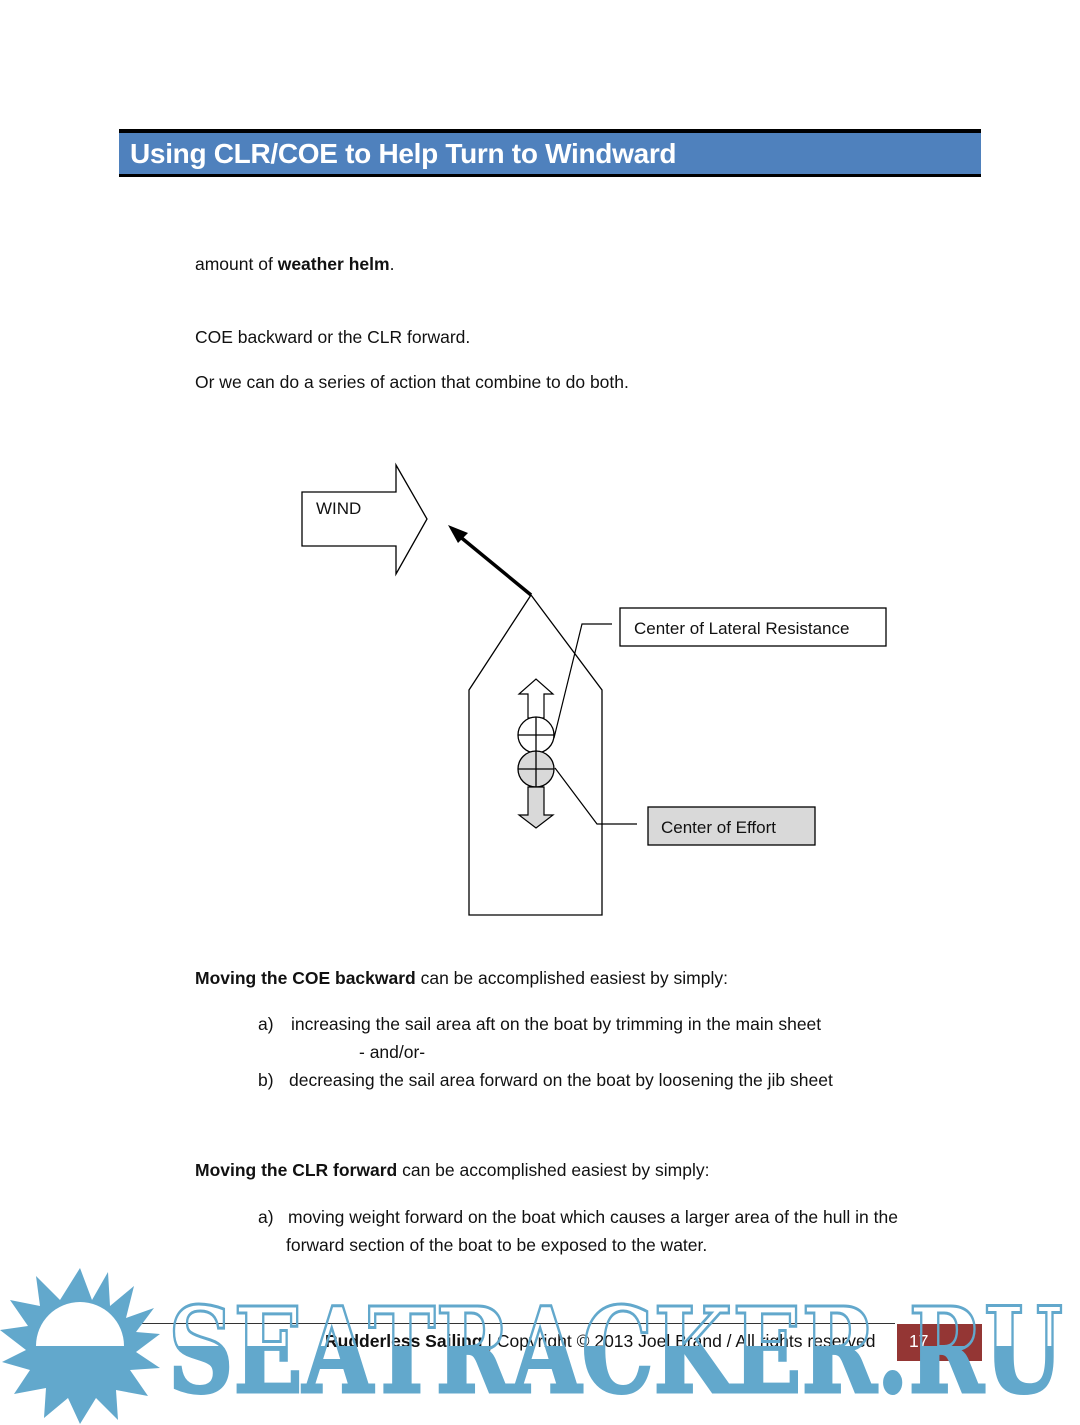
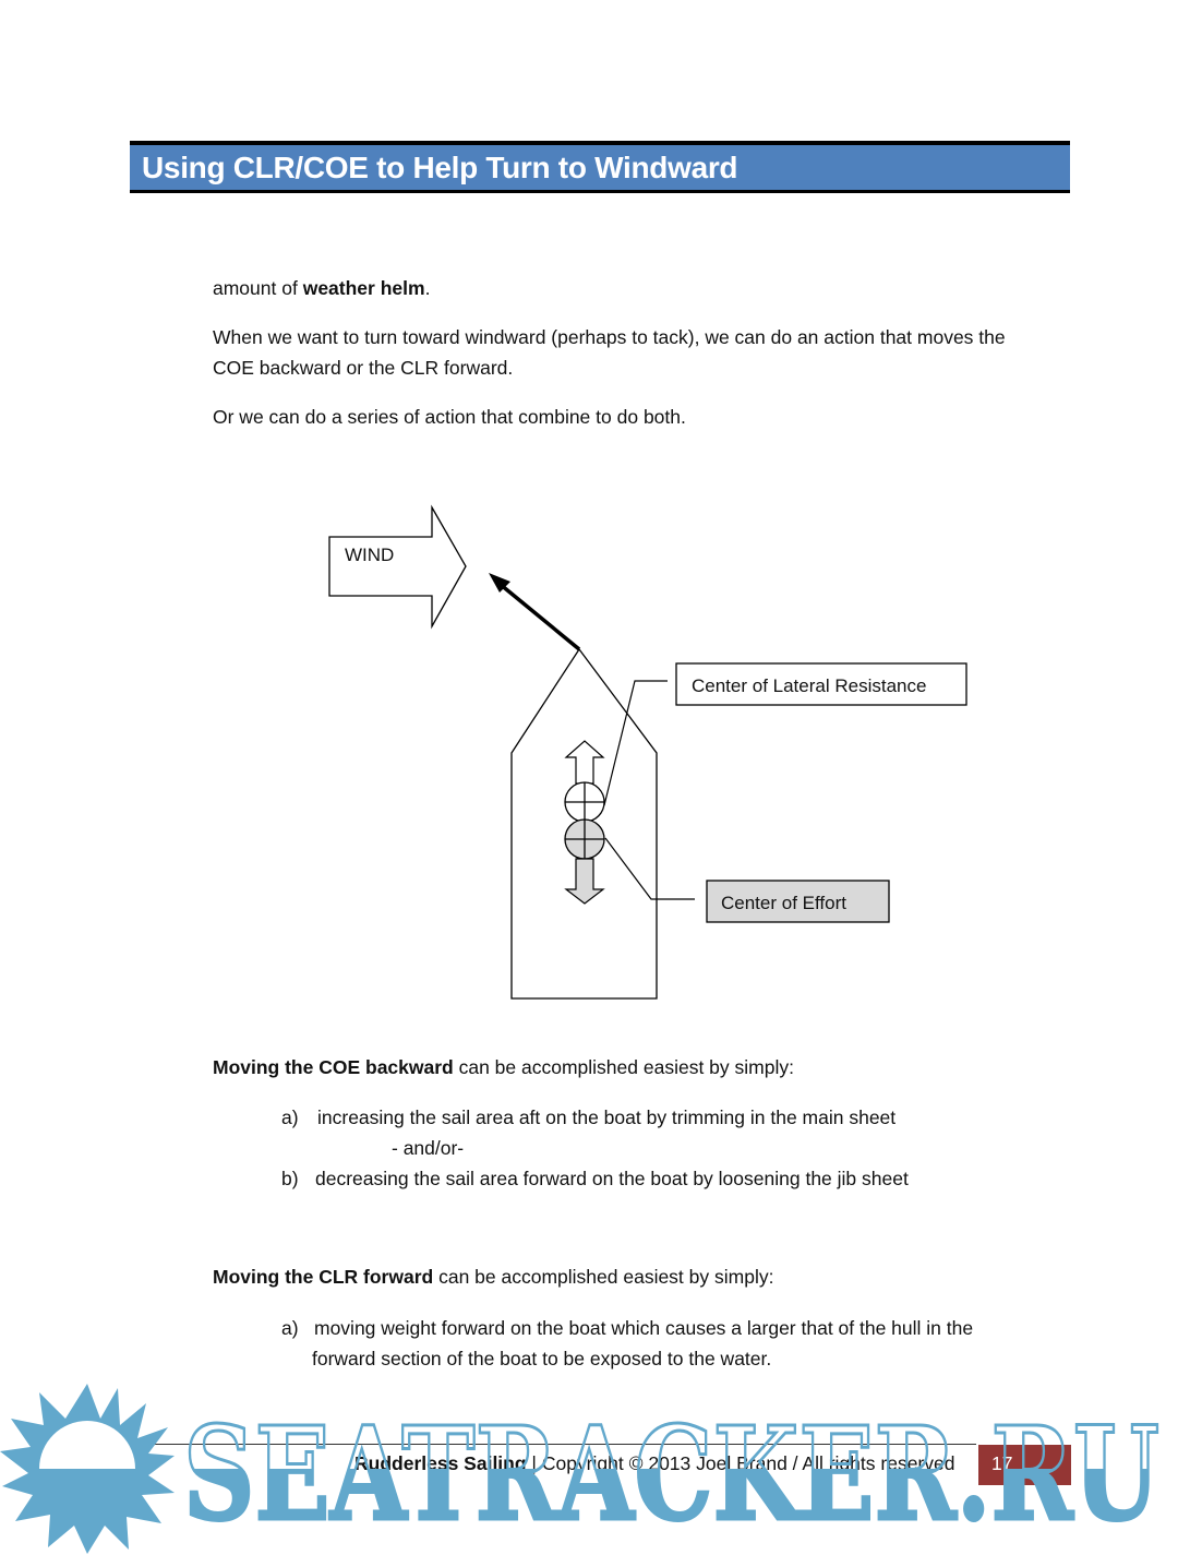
  Using CLR/COE to Help Turn to Windward
  amount of weather helm.
+ When we want to turn toward windward (perhaps to tack), we can do an action that moves the
  COE backward or the CLR forward.
  Or we can do a series of action that combine to do both.
  WIND
  Center of Lateral Resistance
  Center of Effort
  Moving the COE backward can be accomplished easiest by simply:
  a)
  increasing the sail area aft on the boat by trimming in the main sheet
  - and/or-
  b)
  decreasing the sail area forward on the boat by loosening the jib sheet
  Moving the CLR forward can be accomplished easiest by simply:
  a)
- moving weight forward on the boat which causes a larger area of the hull in the
+ moving weight forward on the boat which causes a larger that of the hull in the
  forward section of the boat to be exposed to the water.
  Rudderless Sailing | Copyright © 2013 Joel Brand / All rights reserved
  17
  SEATRACKER.RU
